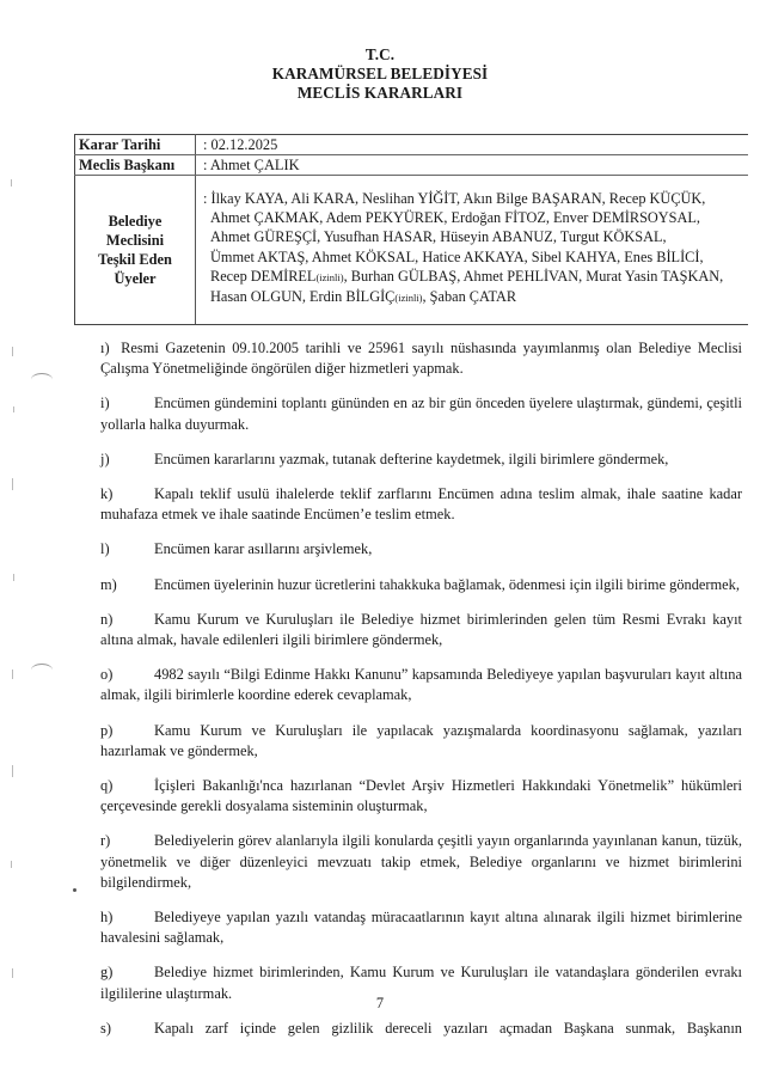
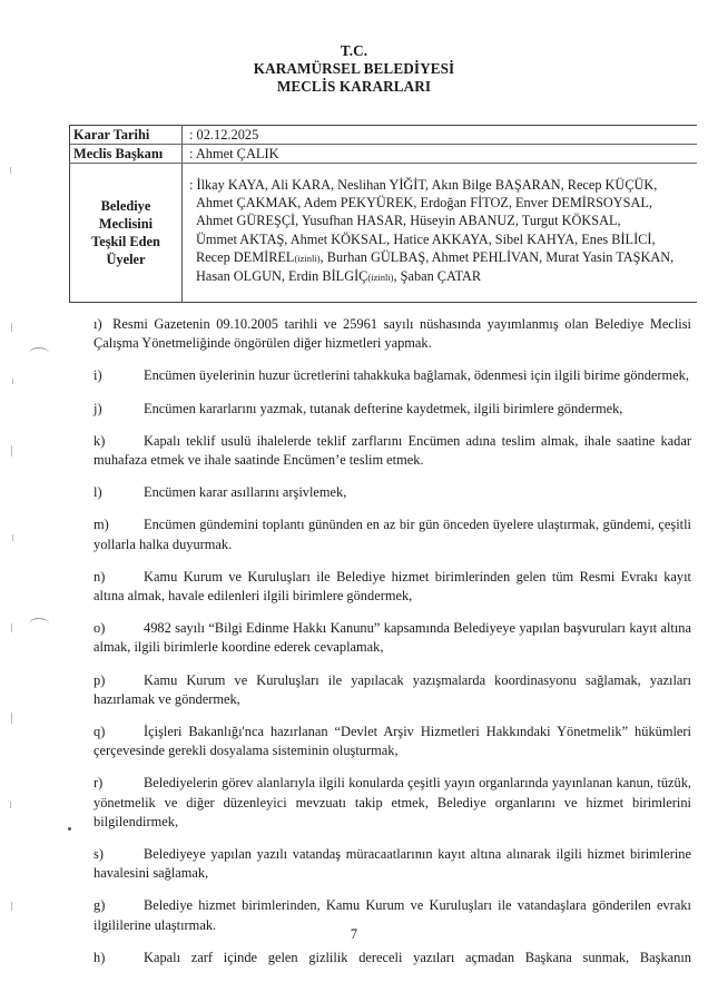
  T.C.
  KARAMÜRSEL BELEDİYESİ
  MECLİS KARARLARI
  Karar Tarihi	: 02.12.2025
  Meclis Başkanı	: Ahmet ÇALIK
  Belediye Meclisini Teşkil Eden Üyeler	: İlkay KAYA, Ali KARA, Neslihan YİĞİT, Akın Bilge BAŞARAN, Recep KÜÇÜK, Ahmet ÇAKMAK, Adem PEKYÜREK, Erdoğan FİTOZ, Enver DEMİRSOYSAL, Ahmet GÜREŞÇİ, Yusufhan HASAR, Hüseyin ABANUZ, Turgut KÖKSAL, Ümmet AKTAŞ, Ahmet KÖKSAL, Hatice AKKAYA, Sibel KAHYA, Enes BİLİCİ, Recep DEMİREL(izinli), Burhan GÜLBAŞ, Ahmet PEHLİVAN, Murat Yasin TAŞKAN, Hasan OLGUN, Erdin BİLGİÇ(izinli), Şaban ÇATAR
  ı) Resmi Gazetenin 09.10.2005 tarihli ve 25961 sayılı nüshasında yayımlanmış olan Belediye Meclisi Çalışma Yönetmeliğinde öngörülen diğer hizmetleri yapmak.
- i) Encümen gündemini toplantı gününden en az bir gün önceden üyelere ulaştırmak, gündemi, çeşitli yollarla halka duyurmak.
+ i) Encümen üyelerinin huzur ücretlerini tahakkuka bağlamak, ödenmesi için ilgili birime göndermek,
  j) Encümen kararlarını yazmak, tutanak defterine kaydetmek, ilgili birimlere göndermek,
  k) Kapalı teklif usulü ihalelerde teklif zarflarını Encümen adına teslim almak, ihale saatine kadar muhafaza etmek ve ihale saatinde Encümen’e teslim etmek.
  l) Encümen karar asıllarını arşivlemek,
- m) Encümen üyelerinin huzur ücretlerini tahakkuka bağlamak, ödenmesi için ilgili birime göndermek,
+ m) Encümen gündemini toplantı gününden en az bir gün önceden üyelere ulaştırmak, gündemi, çeşitli yollarla halka duyurmak.
  n) Kamu Kurum ve Kuruluşları ile Belediye hizmet birimlerinden gelen tüm Resmi Evrakı kayıt altına almak, havale edilenleri ilgili birimlere göndermek,
  o) 4982 sayılı “Bilgi Edinme Hakkı Kanunu” kapsamında Belediyeye yapılan başvuruları kayıt altına almak, ilgili birimlerle koordine ederek cevaplamak,
  p) Kamu Kurum ve Kuruluşları ile yapılacak yazışmalarda koordinasyonu sağlamak, yazıları hazırlamak ve göndermek,
  q) İçişleri Bakanlığı'nca hazırlanan “Devlet Arşiv Hizmetleri Hakkındaki Yönetmelik” hükümleri çerçevesinde gerekli dosyalama sisteminin oluşturmak,
  r) Belediyelerin görev alanlarıyla ilgili konularda çeşitli yayın organlarında yayınlanan kanun, tüzük, yönetmelik ve diğer düzenleyici mevzuatı takip etmek, Belediye organlarını ve hizmet birimlerini bilgilendirmek,
- h) Belediyeye yapılan yazılı vatandaş müracaatlarının kayıt altına alınarak ilgili hizmet birimlerine havalesini sağlamak,
+ s) Belediyeye yapılan yazılı vatandaş müracaatlarının kayıt altına alınarak ilgili hizmet birimlerine havalesini sağlamak,
  g) Belediye hizmet birimlerinden, Kamu Kurum ve Kuruluşları ile vatandaşlara gönderilen evrakı ilgililerine ulaştırmak.
- s) Kapalı zarf içinde gelen gizlilik dereceli yazıları açmadan Başkana sunmak, Başkanın
+ h) Kapalı zarf içinde gelen gizlilik dereceli yazıları açmadan Başkana sunmak, Başkanın
  7
